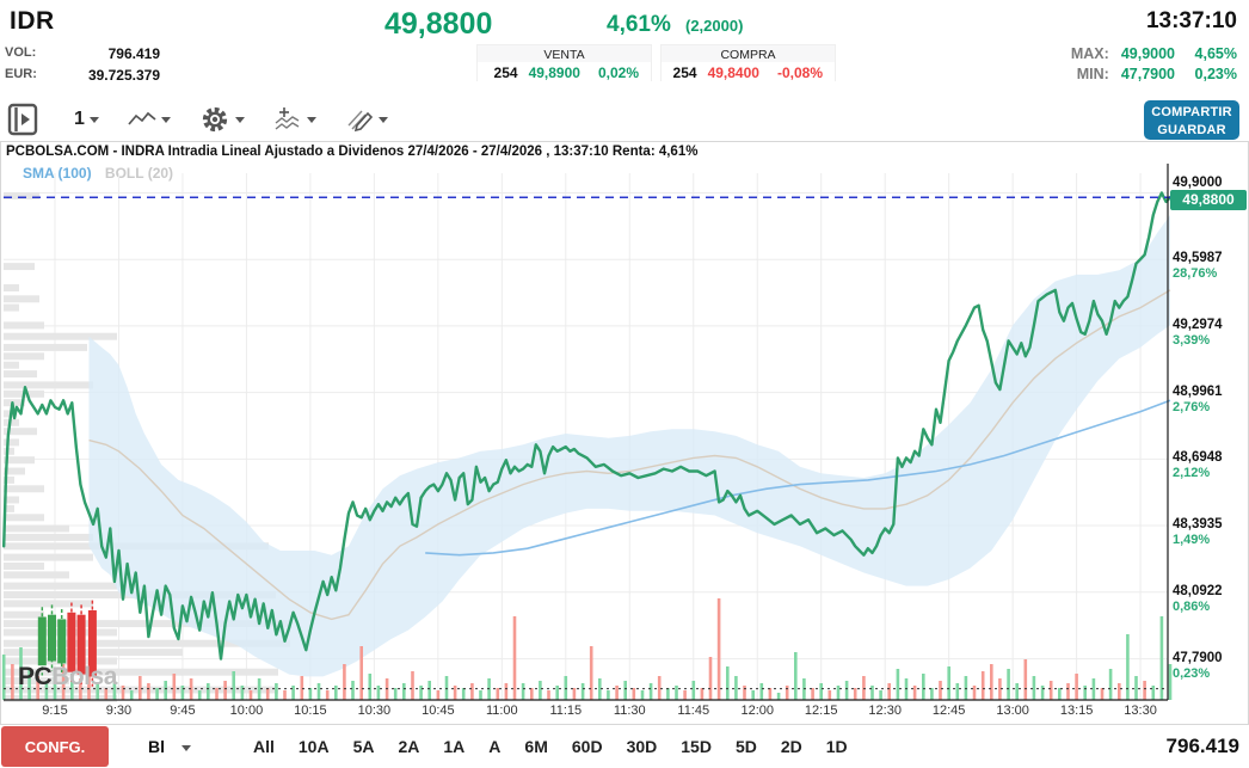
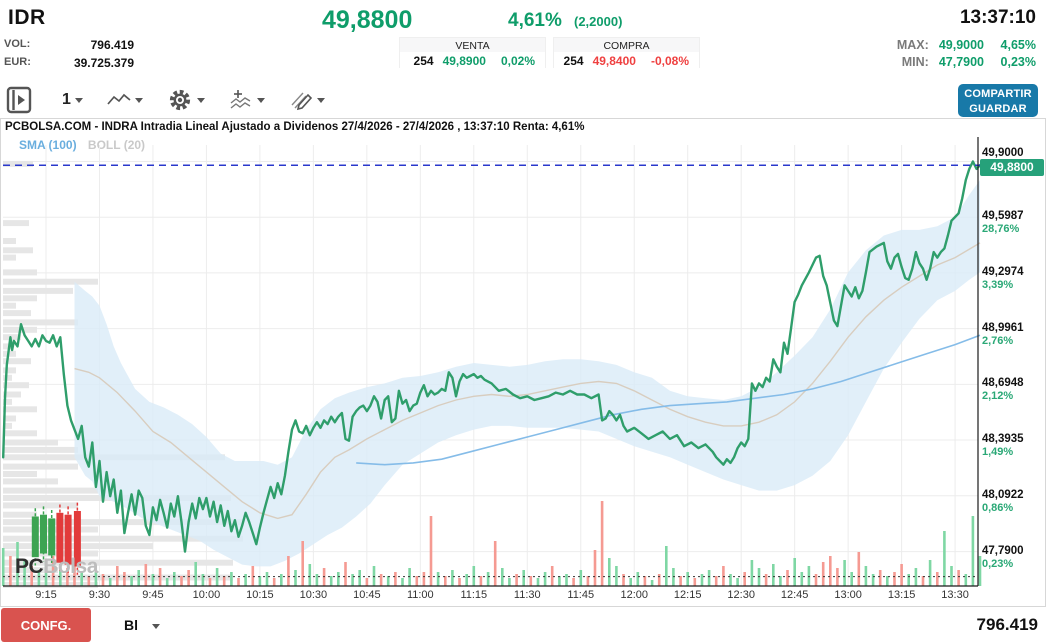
  IDR
  VOL:
  796.419
  EUR:
  39.725.379
  49,8800
  4,61%
  (2,2000)
  13:37:10
  VENTA
  254
  49,8900
  0,02%
  COMPRA
  254
  49,8400
  -0,08%
  MAX:
  49,9000
  4,65%
  MIN:
  47,7900
  0,23%
  1
  COMPARTIR
  GUARDAR
  PCBOLSA.COM - INDRA Intradia Lineal Ajustado a Dividenos 27/4/2026 - 27/4/2026 , 13:37:10 Renta: 4,61%
  SMA (100) BOLL (20)
  49,5987
  28,76%
  49,2974
  3,39%
  48,9961
  2,76%
  48,6948
  2,12%
  48,3935
  1,49%
  48,0922
  0,86%
  47,7900
  0,23%
  9:15
  9:30
  9:45
  10:00
  10:15
  10:30
  10:45
  11:00
  11:15
  11:30
  11:45
  12:00
  12:15
  12:30
  12:45
  13:00
  13:15
  13:30
  49,9000
  49,8800
  PCBolsa
  CONFG.
  Bl
- All
- 10A
- 5A
- 2A
- 1A
- A
- 6M
- 60D
- 30D
- 15D
- 5D
- 2D
- 1D
  796.419
